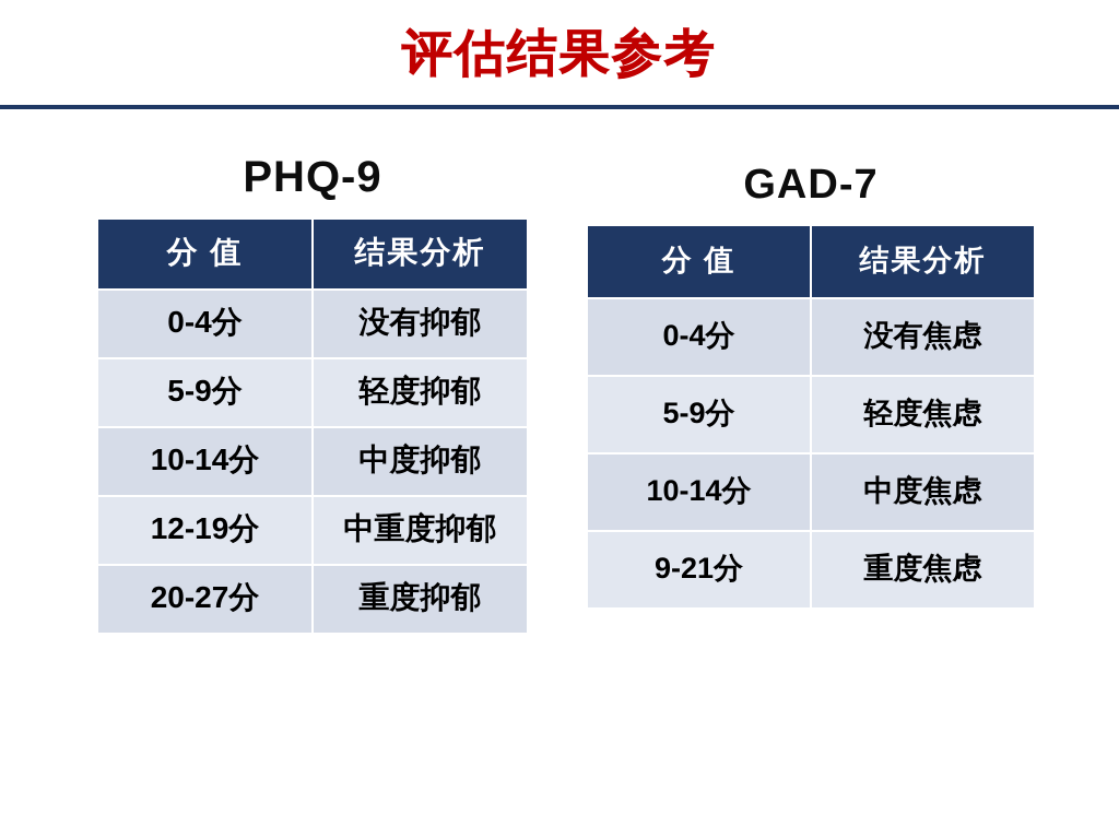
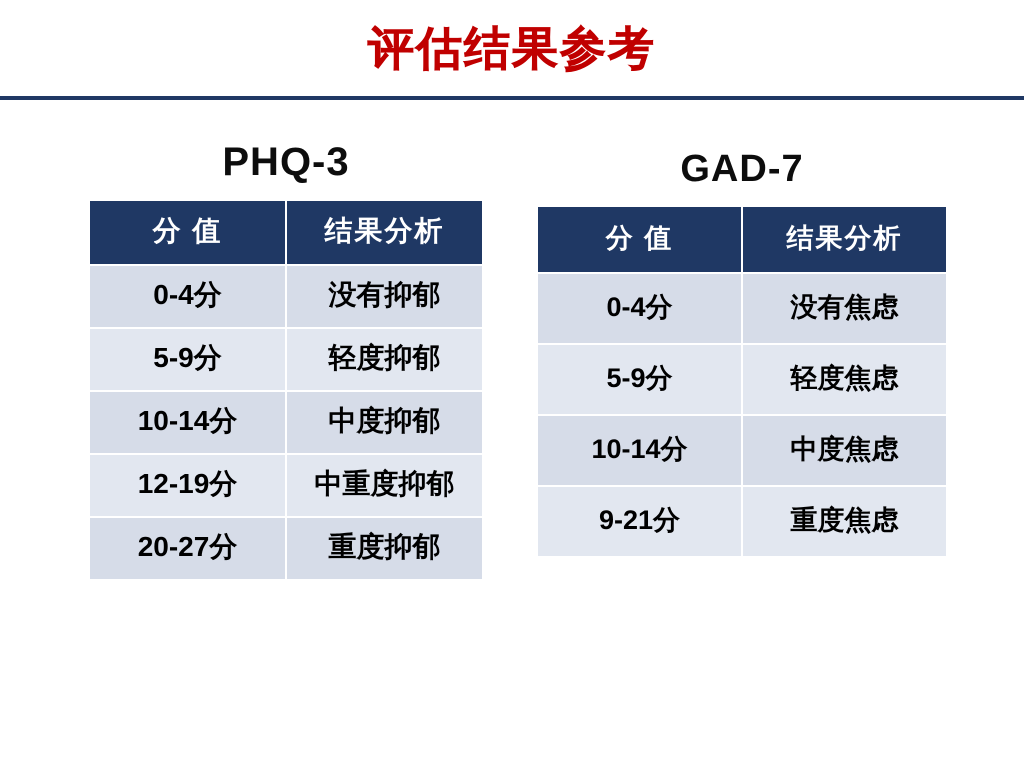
  评估结果参考
- PHQ-9
+ PHQ-3
  分 值	结果分析
  0-4分	没有抑郁
  5-9分	轻度抑郁
  10-14分	中度抑郁
  12-19分	中重度抑郁
  20-27分	重度抑郁
  GAD-7
  分 值	结果分析
  0-4分	没有焦虑
  5-9分	轻度焦虑
  10-14分	中度焦虑
  9-21分	重度焦虑
